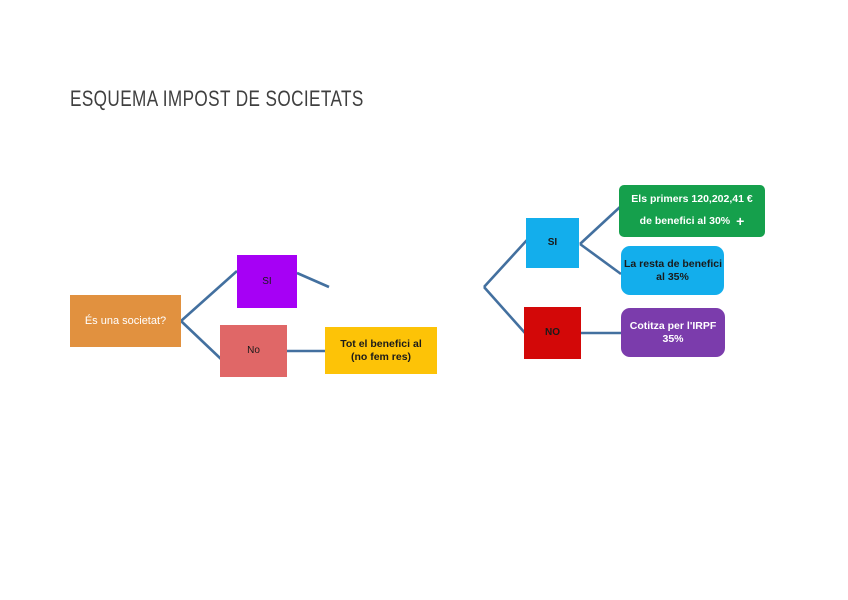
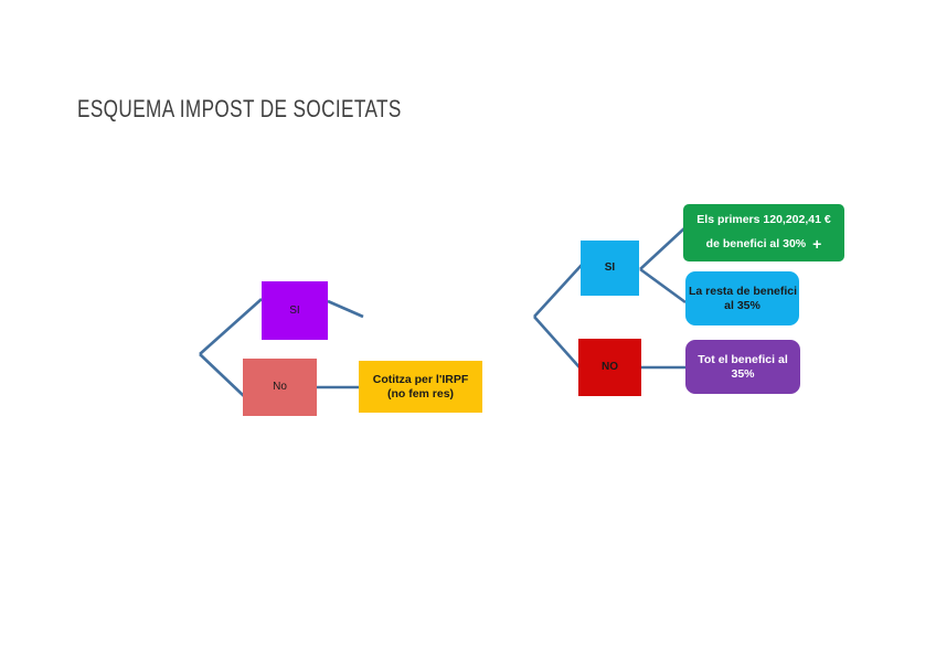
  ESQUEMA IMPOST DE SOCIETATS
- És una societat?
  SI
  No
- Tot el benefici al
+ Cotitza per l'IRPF
  (no fem res)
  SI
  NO
  Els primers 120,202,41 €
  de benefici al 30% +
  La resta de benefici
  al 35%
- Cotitza per l'IRPF
+ Tot el benefici al
  35%
